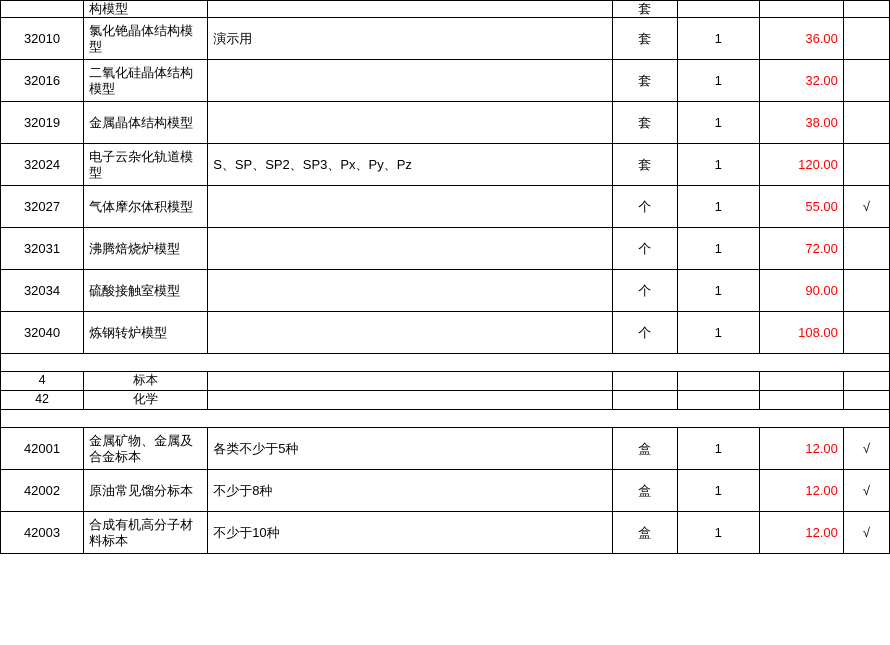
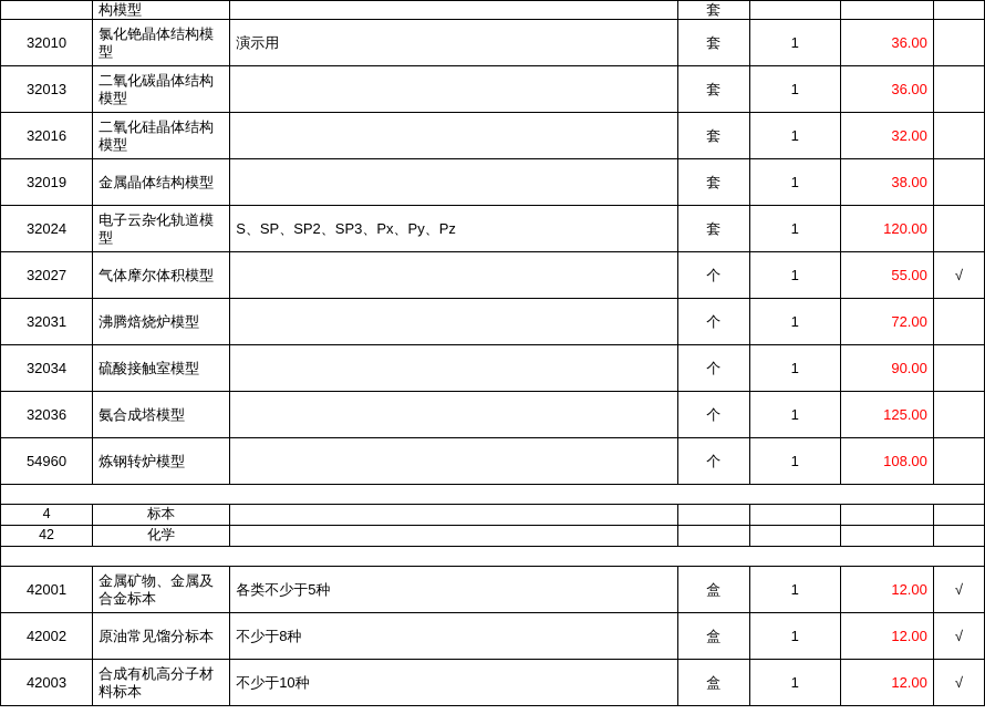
  	构模型		套
  32010	氯化铯晶体结构模型	演示用	套	1	36.00
+ 32013	二氧化碳晶体结构模型		套	1	36.00
  32016	二氧化硅晶体结构模型		套	1	32.00
  32019	金属晶体结构模型		套	1	38.00
  32024	电子云杂化轨道模型	S、SP、SP2、SP3、Px、Py、Pz	套	1	120.00
  32027	气体摩尔体积模型		个	1	55.00	√
  32031	沸腾焙烧炉模型		个	1	72.00
  32034	硫酸接触室模型		个	1	90.00
+ 32036	氨合成塔模型		个	1	125.00
- 32040	炼钢转炉模型		个	1	108.00
+ 54960	炼钢转炉模型		个	1	108.00
  4	标本
  42	化学
  42001	金属矿物、金属及合金标本	各类不少于5种	盒	1	12.00	√
  42002	原油常见馏分标本	不少于8种	盒	1	12.00	√
  42003	合成有机高分子材料标本	不少于10种	盒	1	12.00	√
